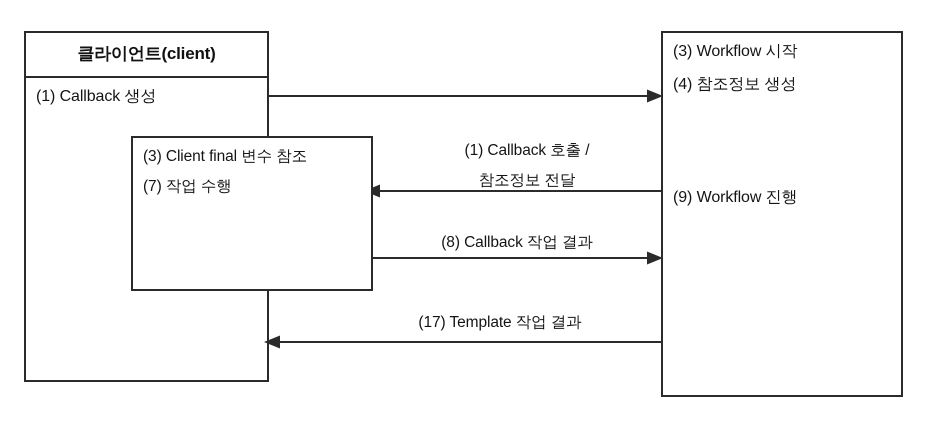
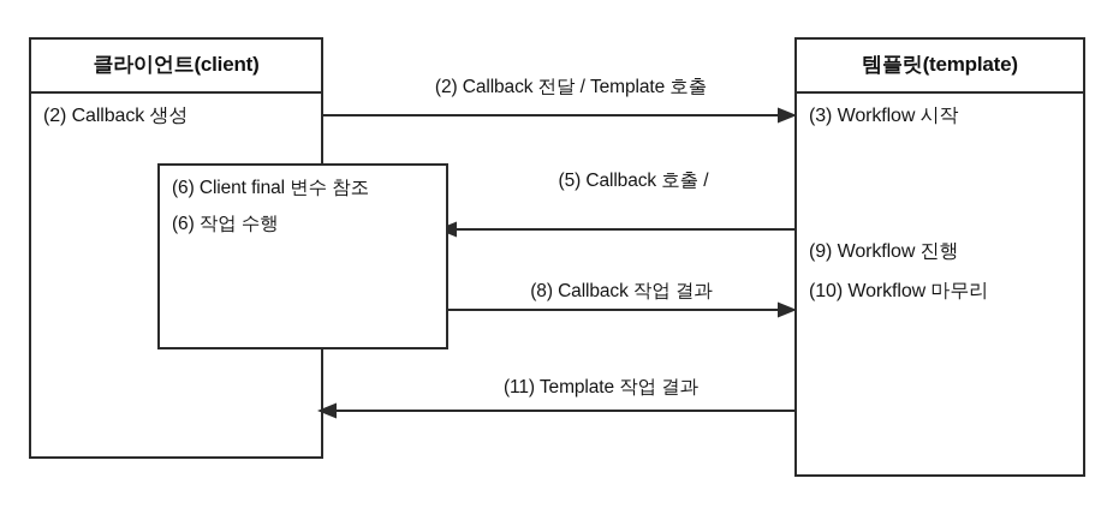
  클라이언트(client)
- (1) Callback 생성
+ (2) Callback 생성
+ 템플릿(template)
  (3) Workflow 시작
- (4) 참조정보 생성
  (9) Workflow 진행
+ (10) Workflow 마무리
+ (2) Callback 전달 / Template 호출
- (1) Callback 호출 /
+ (5) Callback 호출 /
- 참조정보 전달
  (8) Callback 작업 결과
- (17) Template 작업 결과
+ (11) Template 작업 결과
- (3) Client final 변수 참조
+ (6) Client final 변수 참조
- (7) 작업 수행
+ (6) 작업 수행
